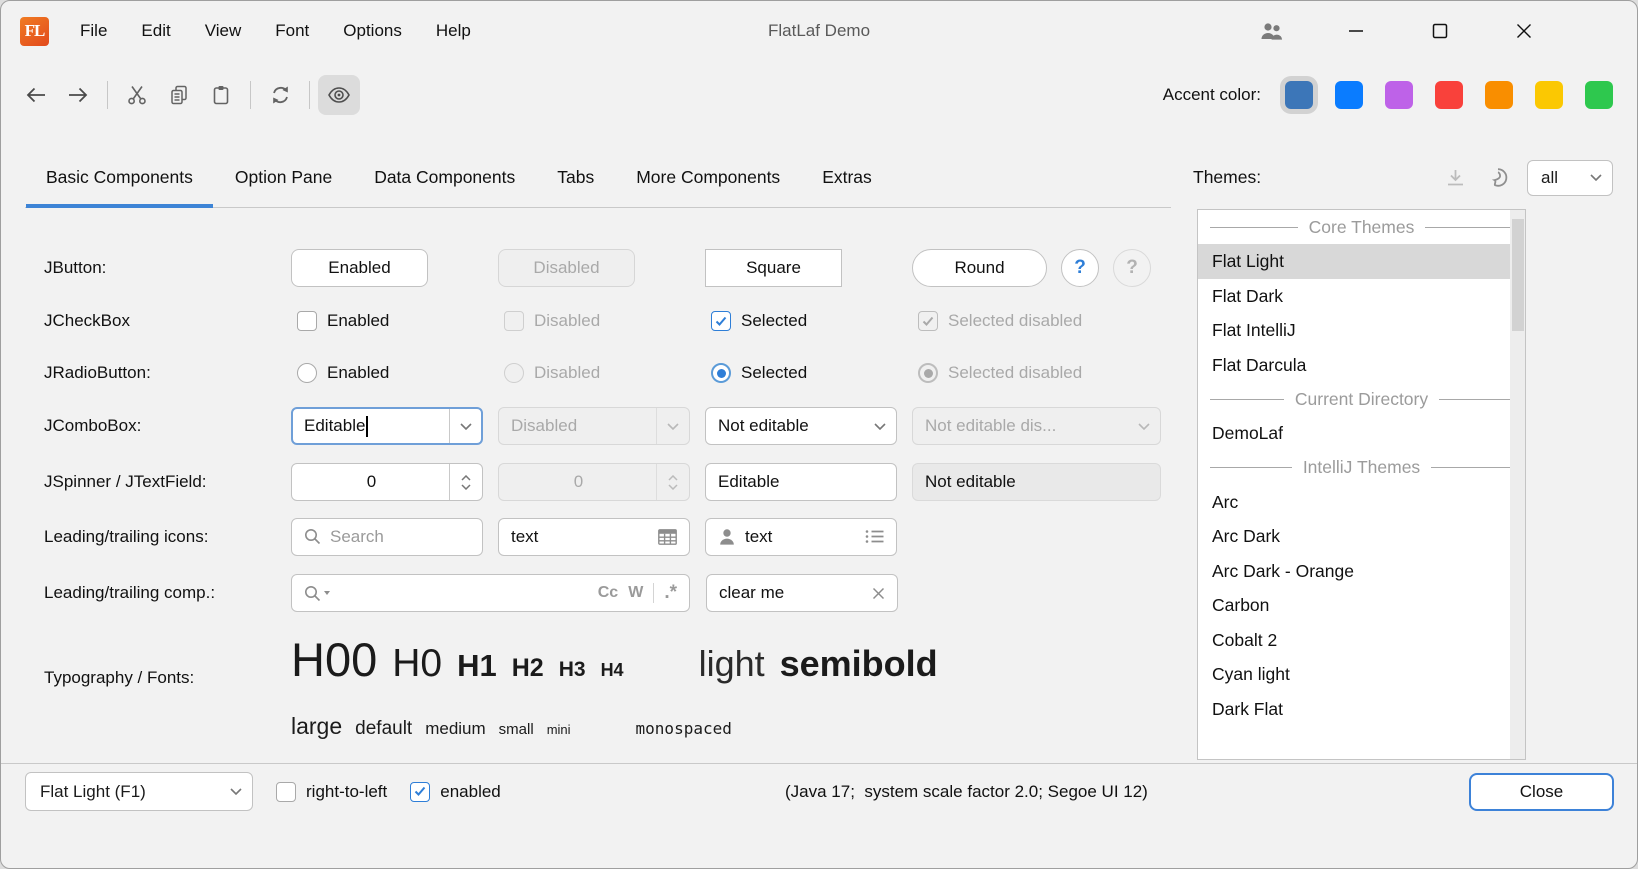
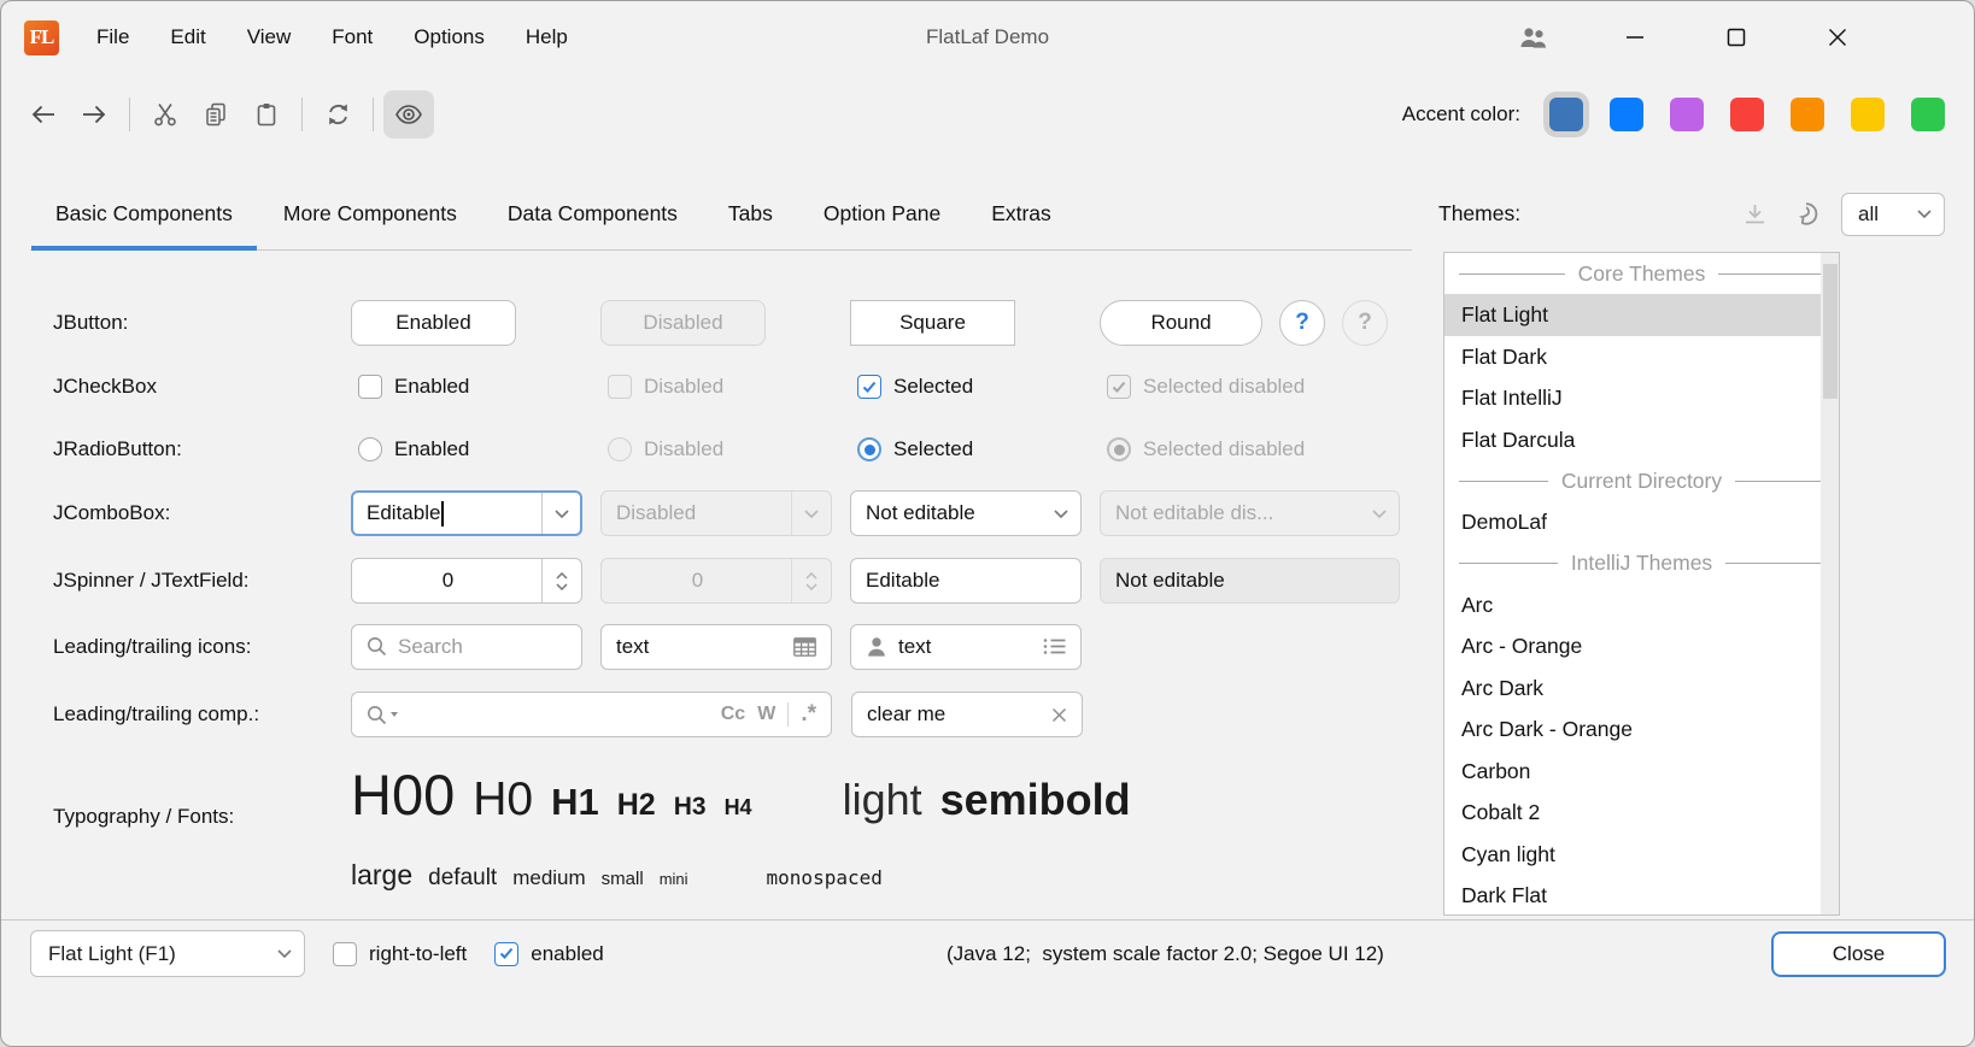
  FL
  File
  Edit
  View
  Font
  Options
  Help
  FlatLaf Demo
  Accent color:
  Basic Components
- Option Pane
+ More Components
  Data Components
  Tabs
- More Components
+ Option Pane
  Extras
  Themes:
  all
  JButton:
  Enabled
  Disabled
  Square
  Round
  ?
  ?
  JCheckBox
  Enabled
  Disabled
  Selected
  Selected disabled
  JRadioButton:
  Enabled
  Disabled
  Selected
  Selected disabled
  JComboBox:
  Editable
  Disabled
  Not editable
  Not editable dis...
  JSpinner / JTextField:
  0
  0
  Editable
  Not editable
  Leading/trailing icons:
  Search
  text
  text
  Leading/trailing comp.:
  Cc
  W
  .*
  clear me
  Typography / Fonts:
  H00
  H0
  H1
  H2
  H3
  H4
  light
  semibold
  large
  default
  medium
  small
  mini
  monospaced
  Core Themes
  Flat Light
  Flat Dark
  Flat IntelliJ
  Flat Darcula
  Current Directory
  DemoLaf
  IntelliJ Themes
  Arc
+ Arc - Orange
  Arc Dark
  Arc Dark - Orange
  Carbon
  Cobalt 2
  Cyan light
  Dark Flat
  Flat Light (F1)
  right-to-left
  enabled
- (Java 17; system scale factor 2.0; Segoe UI 12)
+ (Java 12; system scale factor 2.0; Segoe UI 12)
  Close
